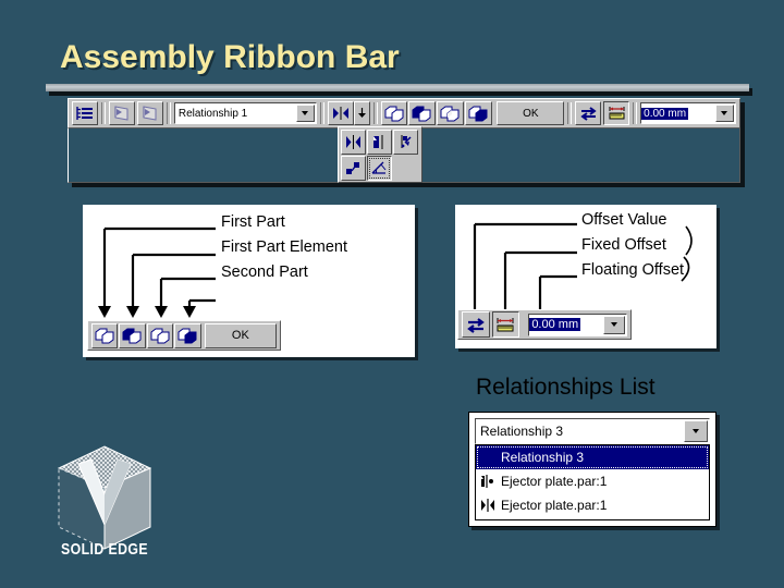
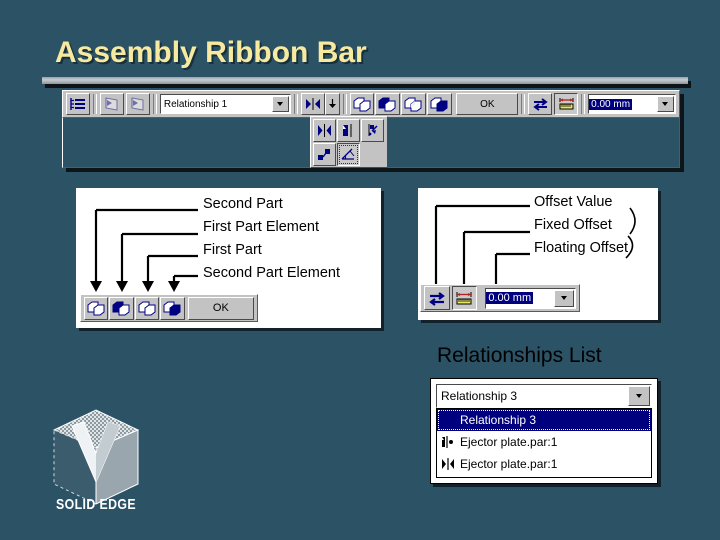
  Assembly Ribbon Bar
  Relationship 1
  OK
  0.00 mm
- First Part
+ Second Part
  First Part Element
- Second Part
+ First Part
+ Second Part Element
  OK
  Offset Value
  Fixed Offset
  Floating Offset
  0.00 mm
  Relationships List
  Relationship 3
  Relationship 3
  Ejector plate.par:1
  Ejector plate.par:1
  SOLID EDGE
